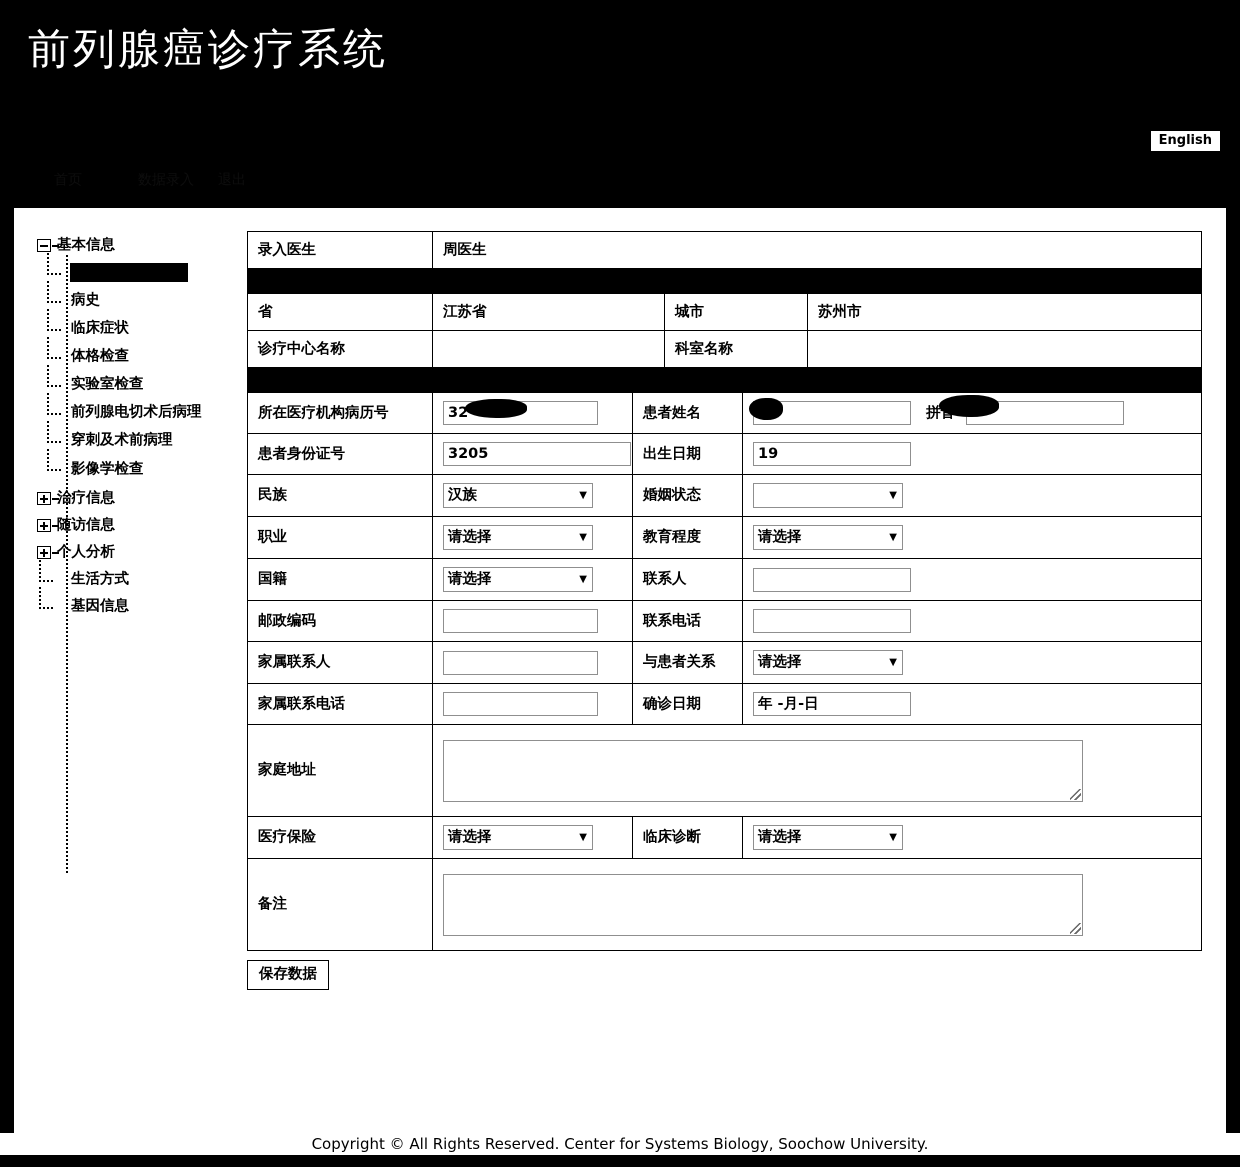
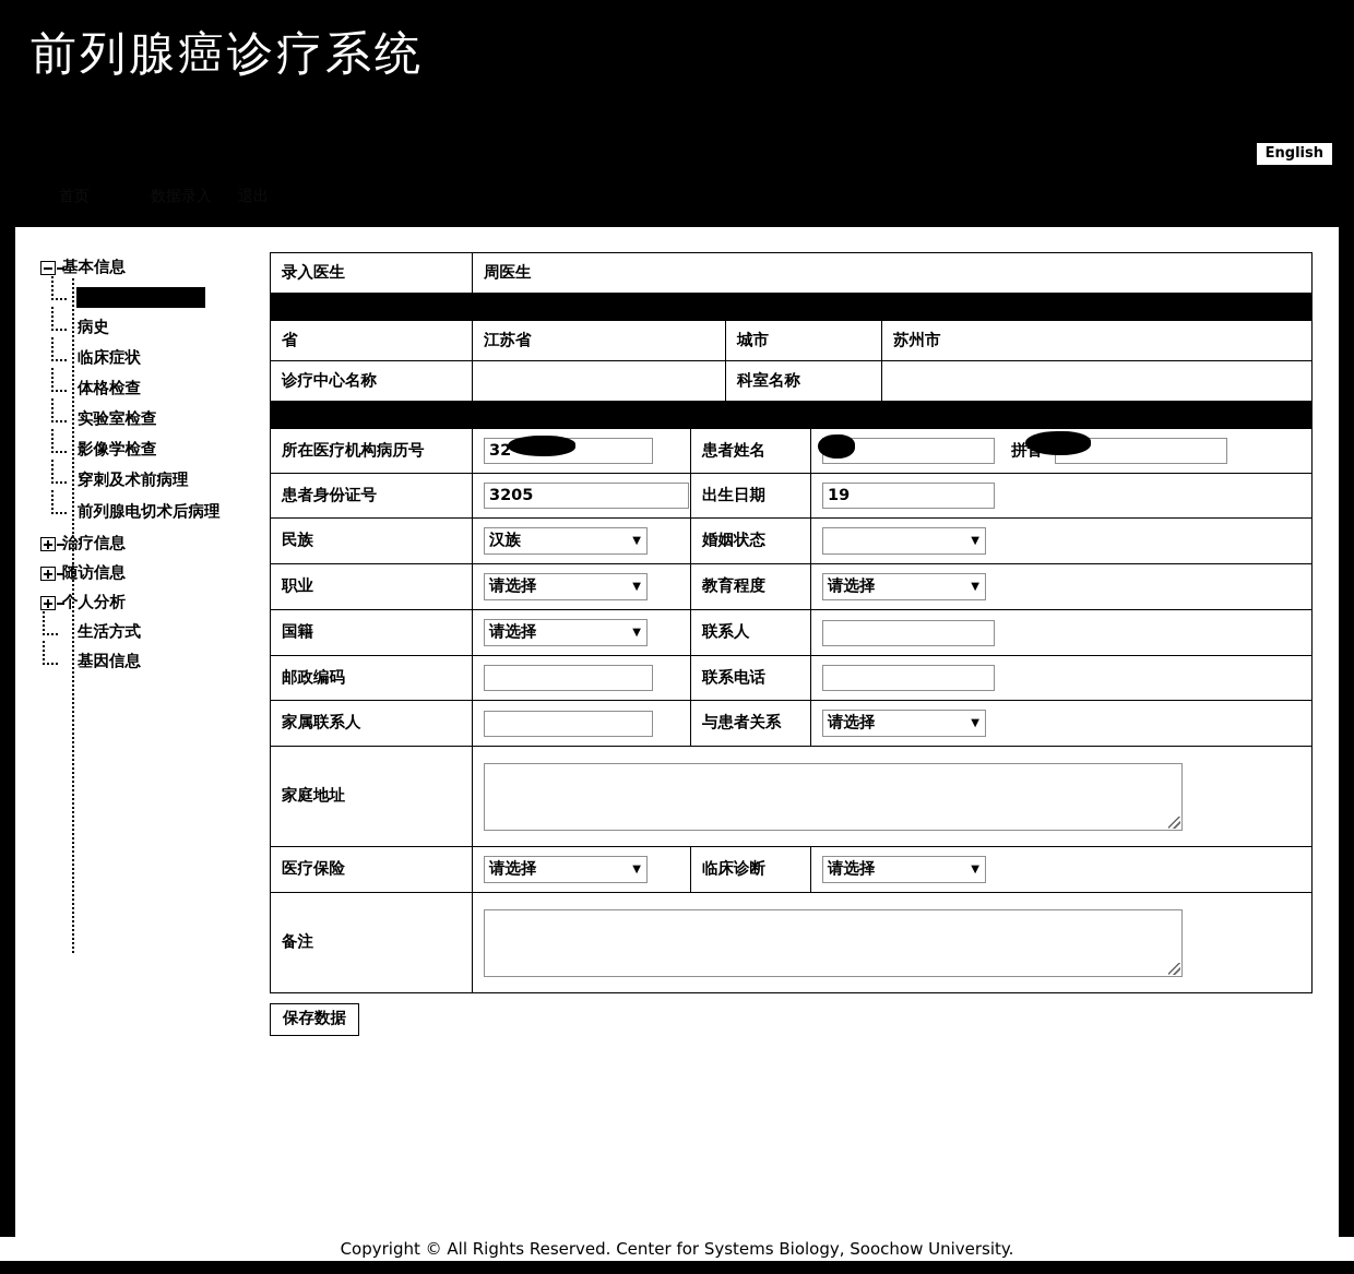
  前列腺癌诊疗系统
  English
  基本信息
  病史
  临床症状
  体格检查
  实验室检查
- 前列腺电切术后病理
+ 影像学检查
  穿刺及术前病理
- 影像学检查
+ 前列腺电切术后病理
  治疗信息
  随访信息
  个人分析
  生活方式
  基因信息
  录入医生	周医生
  省	江苏省	城市	苏州市
  诊疗中心名称		科室名称
  所在医疗机构病历号	32	患者姓名	拼
  患者身份证号	3205	出生日期	19
  民族	汉族 ▼	婚姻状态	▼
  职业	请选择 ▼	教育程度	请选择 ▼
  国籍	请选择 ▼	联系人
  邮政编码		联系电话
  家属联系人		与患者关系	请选择 ▼
- 家属联系电话		确诊日期	年 -月-日
  家庭地址
  医疗保险	请选择 ▼	临床诊断	请选择 ▼
  备注
  保存数据
  Copyright © All Rights Reserved. Center for Systems Biology, Soochow University.
